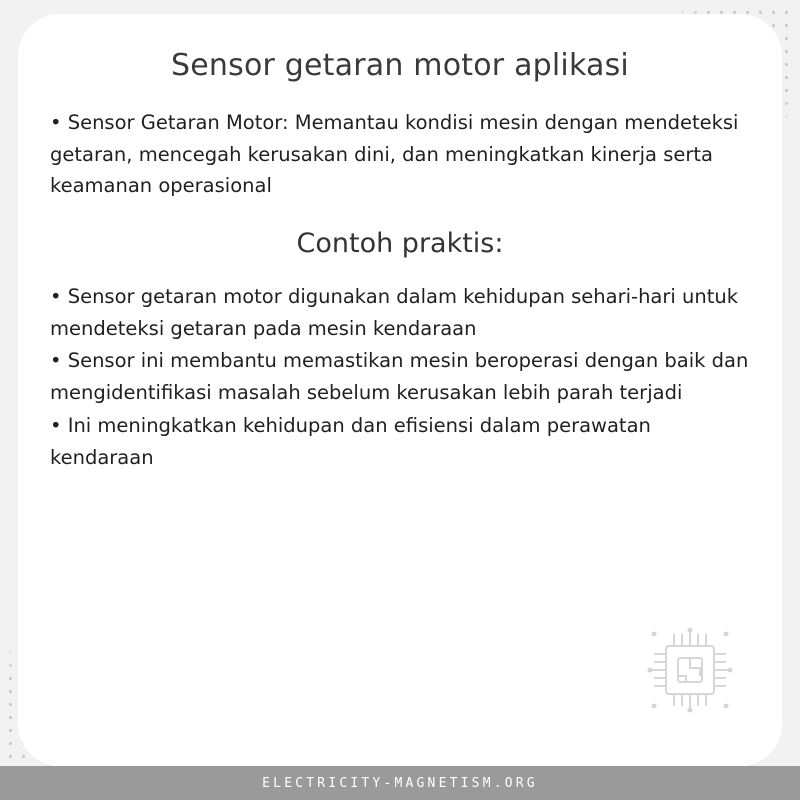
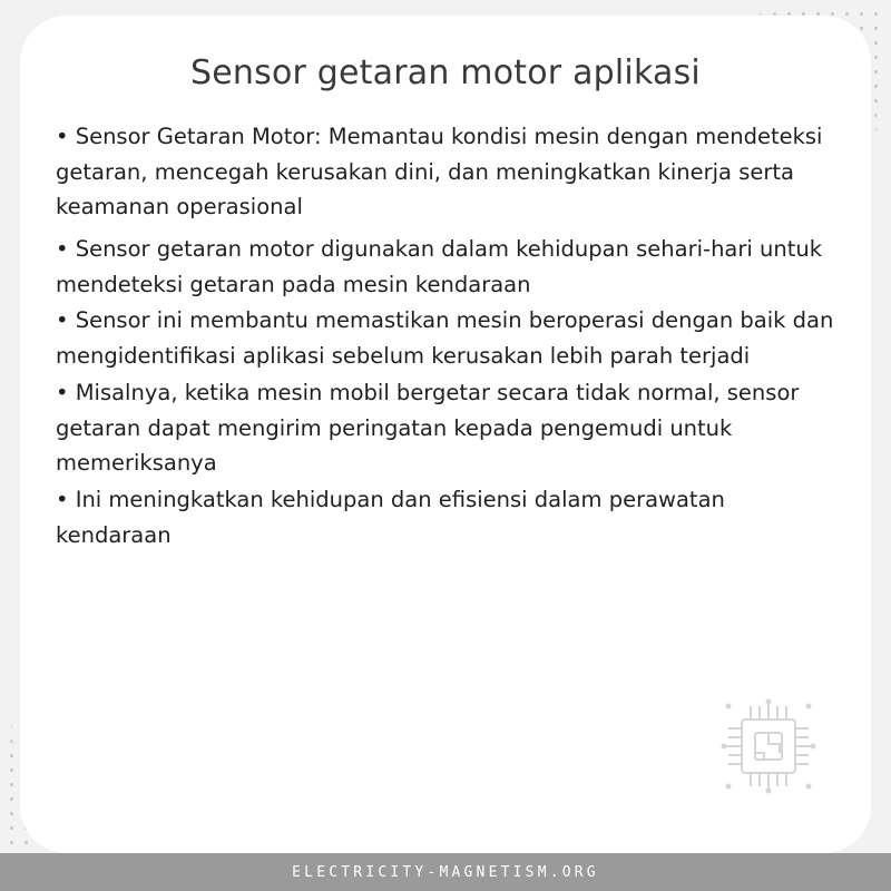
  Sensor getaran motor aplikasi
  • Sensor Getaran Motor: Memantau kondisi mesin dengan mendeteksi getaran, mencegah kerusakan dini, dan meningkatkan kinerja serta keamanan operasional
- Contoh praktis:
  • Sensor getaran motor digunakan dalam kehidupan sehari-hari untuk mendeteksi getaran pada mesin kendaraan
- • Sensor ini membantu memastikan mesin beroperasi dengan baik dan mengidentifikasi masalah sebelum kerusakan lebih parah terjadi
+ • Sensor ini membantu memastikan mesin beroperasi dengan baik dan mengidentifikasi aplikasi sebelum kerusakan lebih parah terjadi
+ • Misalnya, ketika mesin mobil bergetar secara tidak normal, sensor getaran dapat mengirim peringatan kepada pengemudi untuk memeriksanya
  • Ini meningkatkan kehidupan dan efisiensi dalam perawatan kendaraan
  ELECTRICITY-MAGNETISM.ORG
